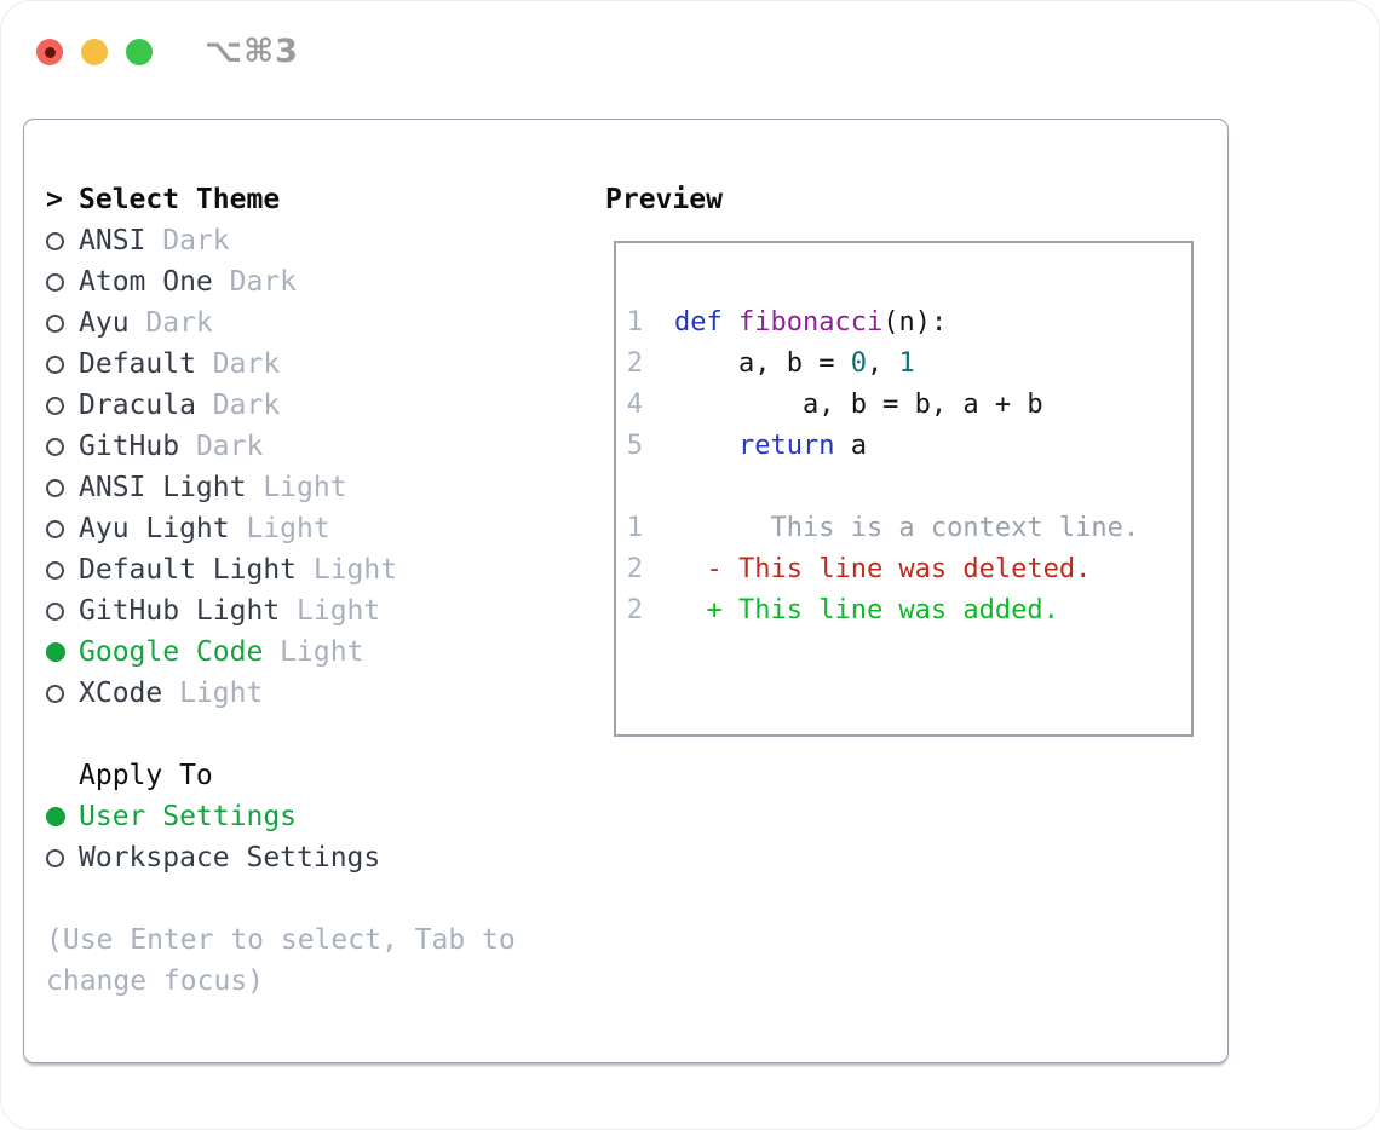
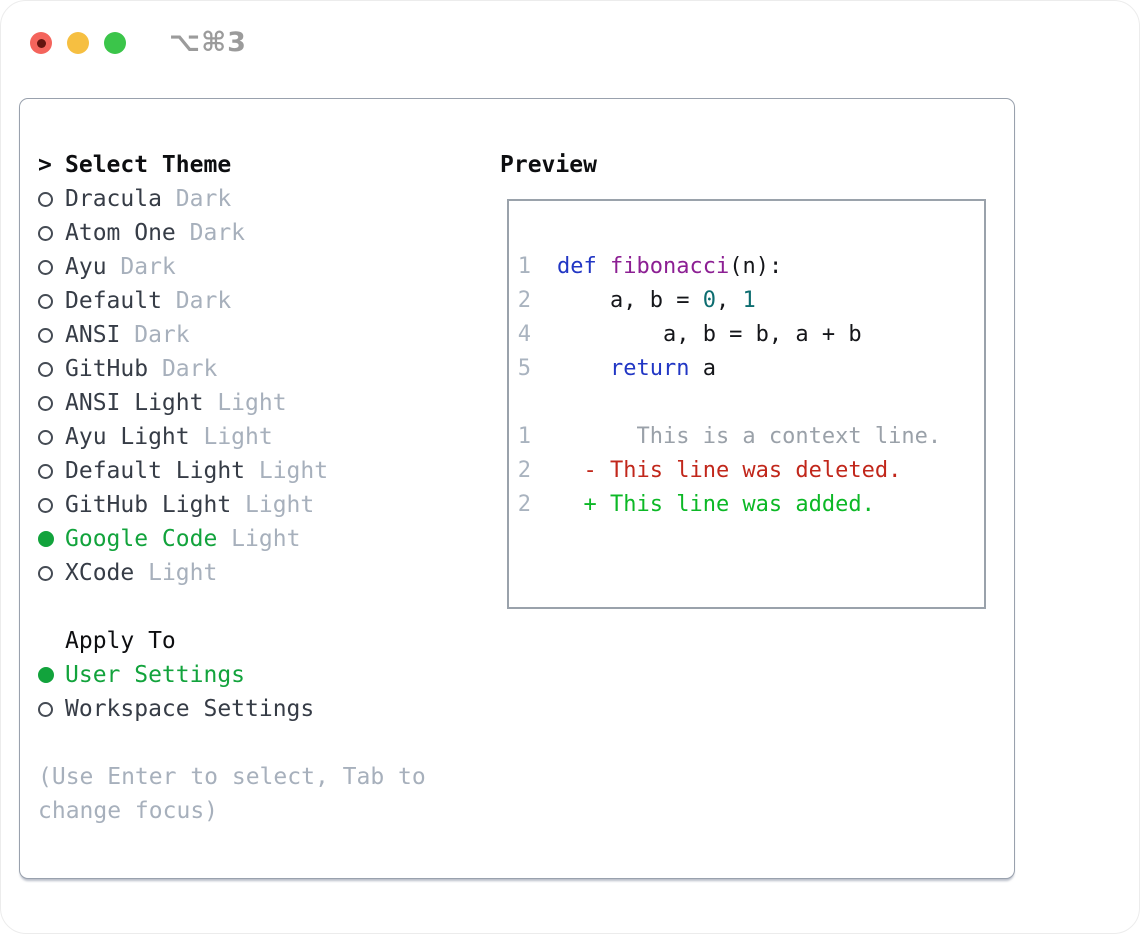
  ⌥⌘3
  >
  Select Theme
- ANSI
+ Dracula
  Dark
  Atom One
  Dark
  Ayu
  Dark
  Default
  Dark
- Dracula
+ ANSI
  Dark
  GitHub
  Dark
  ANSI Light
  Light
  Ayu Light
  Light
  Default Light
  Light
  GitHub Light
  Light
  Google Code
  Light
  XCode
  Light
  Apply To
  User Settings
  Workspace Settings
  (Use Enter to select, Tab to change focus)
  Preview
  1
  def fibonacci(n):
  2
  a, b = 0, 1
  4
  a, b = b, a + b
  5
  return a
  1
  This is a context line.
  2
  - This line was deleted.
  2
  + This line was added.
